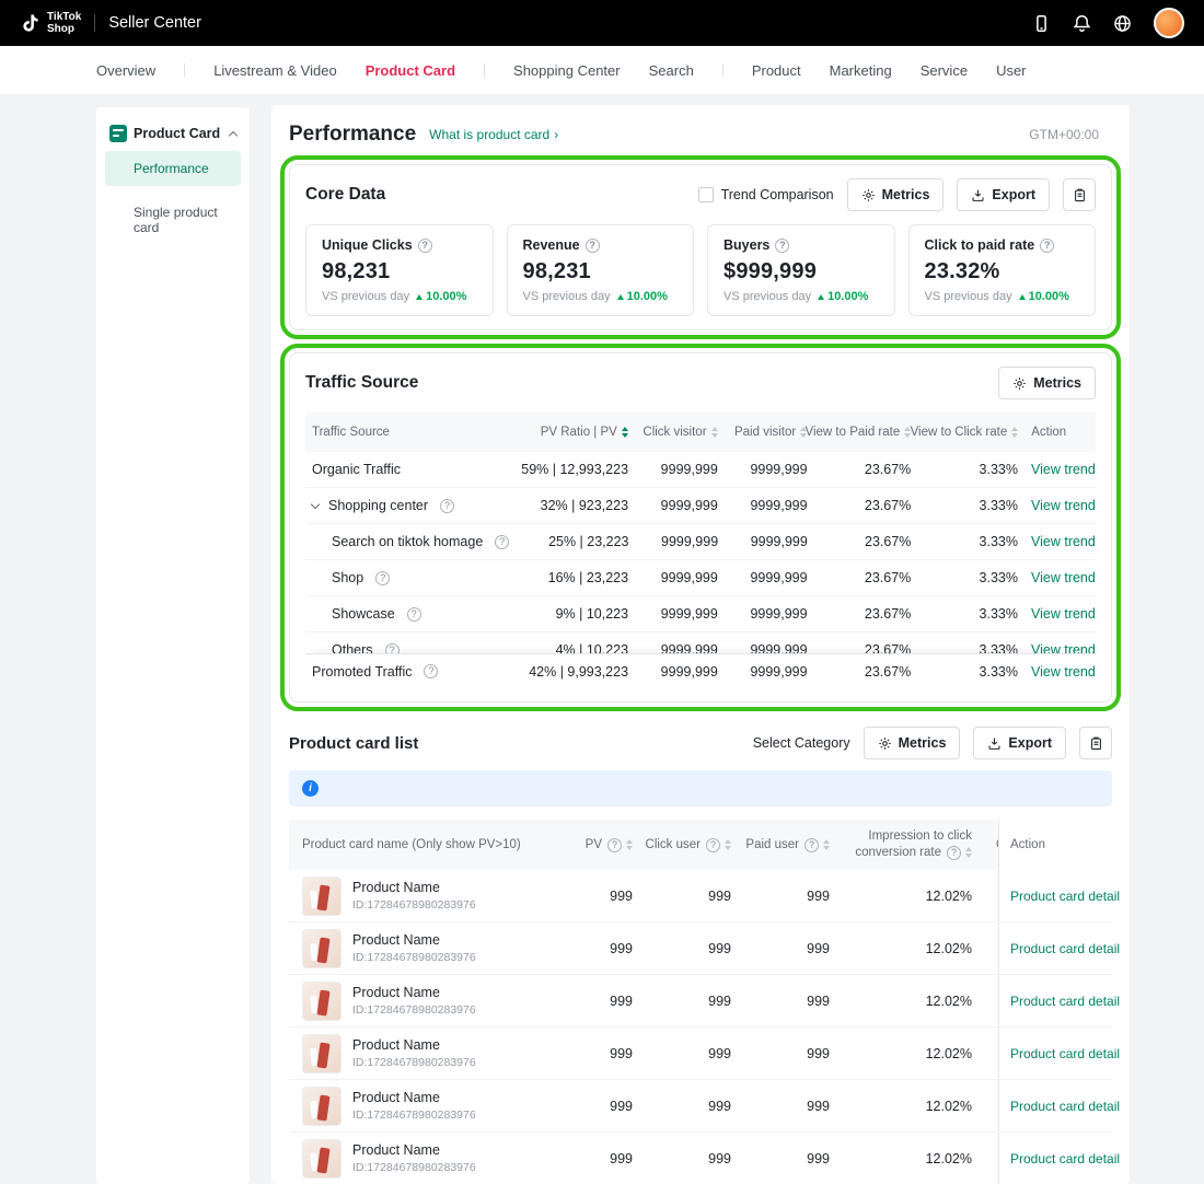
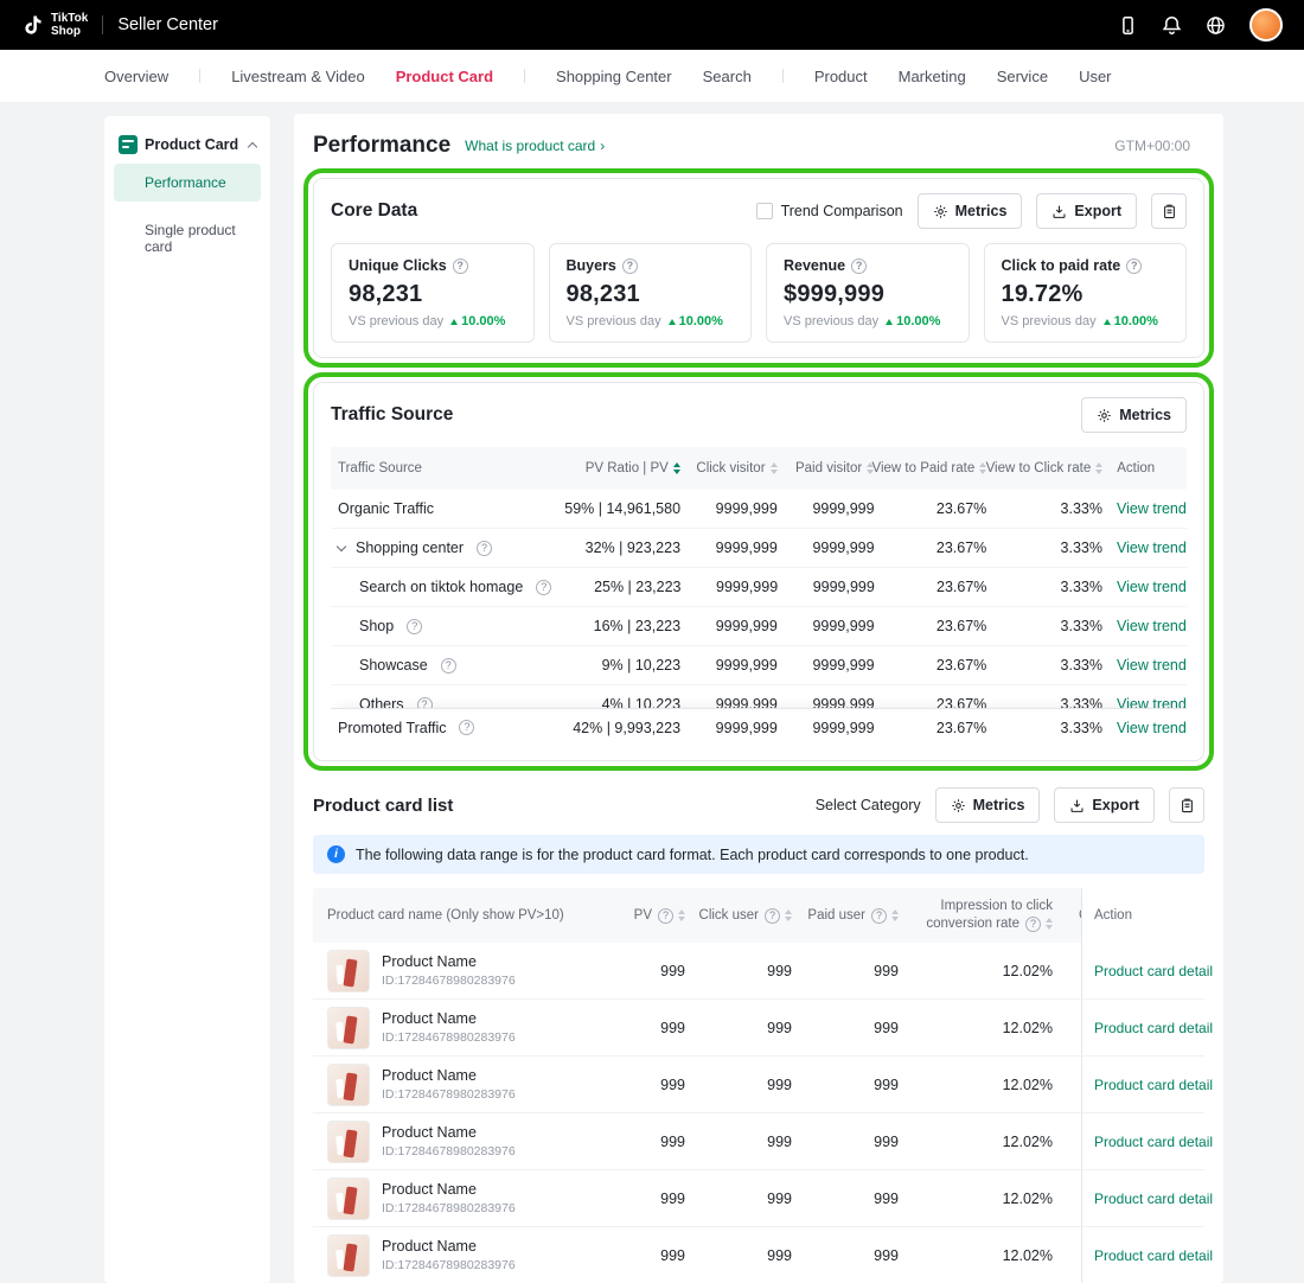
  TikTok
  Shop
  Seller Center
  Overview
  Livestream & Video
  Product Card
  Shopping Center
  Search
  Product
  Marketing
  Service
  User
  Product Card
  Performance
  Single product card
  Performance
  What is product card
  ›
  GTM+00:00
  Core Data
  Trend Comparison
  Metrics
  Export
  Unique Clicks
  ?
  98,231
  VS previous day
  10.00%
- Revenue
+ Buyers
  ?
  98,231
  VS previous day
  10.00%
- Buyers
+ Revenue
  ?
  $999,999
  VS previous day
  10.00%
  Click to paid rate
  ?
- 23.32%
+ 19.72%
  VS previous day
  10.00%
  Traffic Source
  Metrics
  Traffic Source
  PV Ratio | PV
  Click visitor
  Paid visitor
  View to Paid rate
  View to Click rate
  Action
  Organic Traffic
- 59% | 12,993,223
+ 59% | 14,961,580
  9999,999
  9999,999
  23.67%
  3.33%
  View trend
  Shopping center
  ?
  32% | 923,223
  9999,999
  9999,999
  23.67%
  3.33%
  View trend
  Search on tiktok homage
  ?
  25% | 23,223
  9999,999
  9999,999
  23.67%
  3.33%
  View trend
  Shop
  ?
  16% | 23,223
  9999,999
  9999,999
  23.67%
  3.33%
  View trend
  Showcase
  ?
  9% | 10,223
  9999,999
  9999,999
  23.67%
  3.33%
  View trend
  Others
  ?
  4% | 10,223
  9999,999
  9999,999
  23.67%
  3.33%
  View trend
  Promoted Traffic
  ?
  42% | 9,993,223
  9999,999
  9999,999
  23.67%
  3.33%
  View trend
  Product card list
  Select Category
  Metrics
  Export
  i
+ The following data range is for the product card format. Each product card corresponds to one product.
  Product card name (Only show PV>10)
  PV
  ?
  Click user
  ?
  Paid user
  ?
  Impression to click
  conversion rate
  ?
  Action
  Product Name
  ID:17284678980283976
  999
  999
  999
  12.02%
  Product card detail
  Product Name
  ID:17284678980283976
  999
  999
  999
  12.02%
  Product card detail
  Product Name
  ID:17284678980283976
  999
  999
  999
  12.02%
  Product card detail
  Product Name
  ID:17284678980283976
  999
  999
  999
  12.02%
  Product card detail
  Product Name
  ID:17284678980283976
  999
  999
  999
  12.02%
  Product card detail
  Product Name
  ID:17284678980283976
  999
  999
  999
  12.02%
  Product card detail
